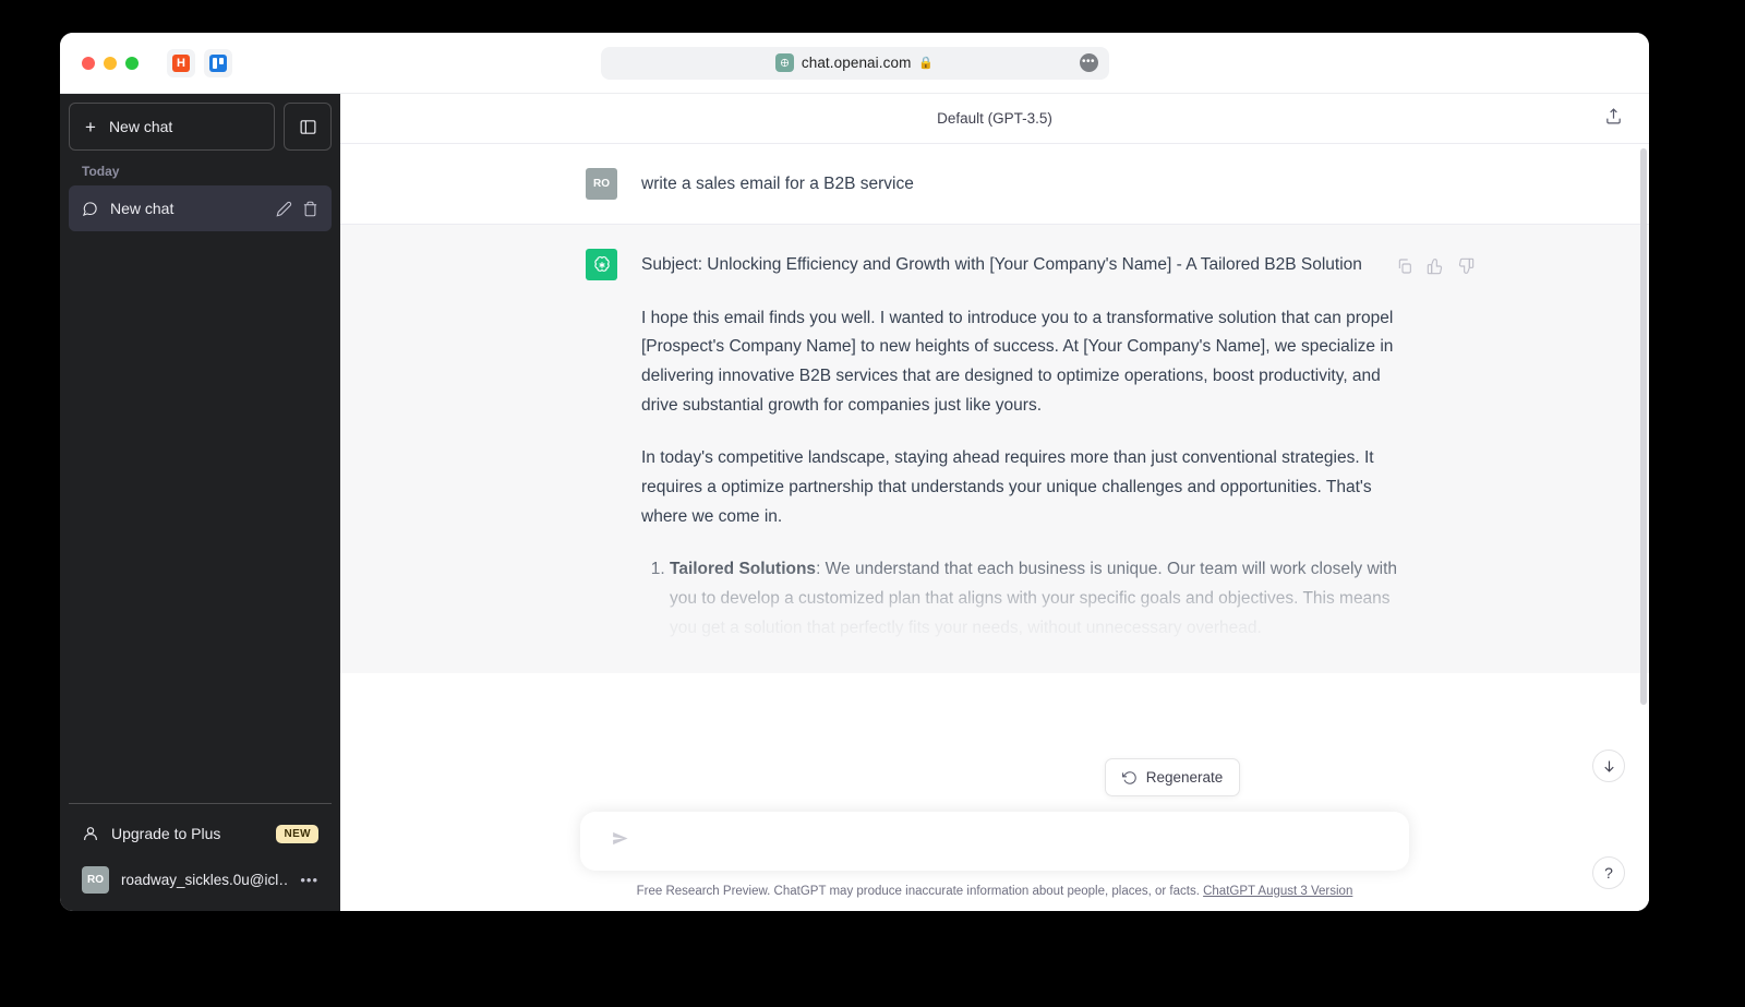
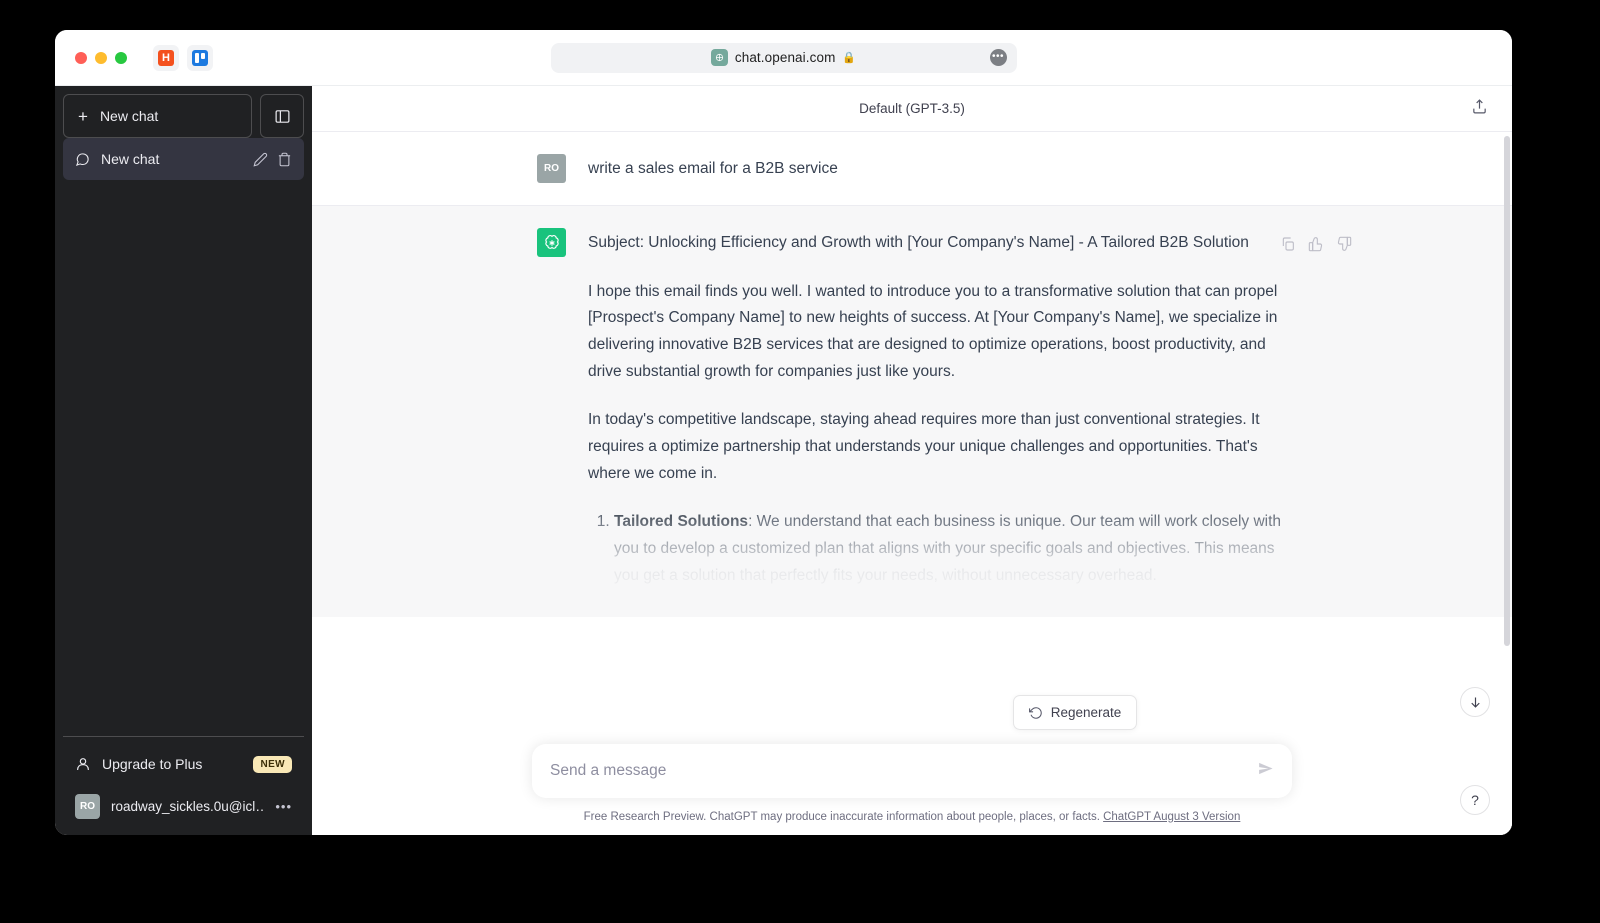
  H
  chat.openai.com
  🔒
  •••
  +
  New chat
- Today
  New chat
  Upgrade to Plus
  NEW
  RO
  roadway_sickles.0u@icl…
  •••
  Default (GPT-3.5)
  RO
  write a sales email for a B2B service
  Subject: Unlocking Efficiency and Growth with [Your Company's Name] - A Tailored B2B Solution
  I hope this email finds you well. I wanted to introduce you to a transformative solution that can propel [Prospect's Company Name] to new heights of success. At [Your Company's Name], we specialize in delivering innovative B2B services that are designed to optimize operations, boost productivity, and drive substantial growth for companies just like yours.
  In today's competitive landscape, staying ahead requires more than just conventional strategies. It requires a optimize partnership that understands your unique challenges and opportunities. That's where we come in.
  Regenerate
+ Send a message
  Free Research Preview. ChatGPT may produce inaccurate information about people, places, or facts. ChatGPT August 3 Version
  ?
